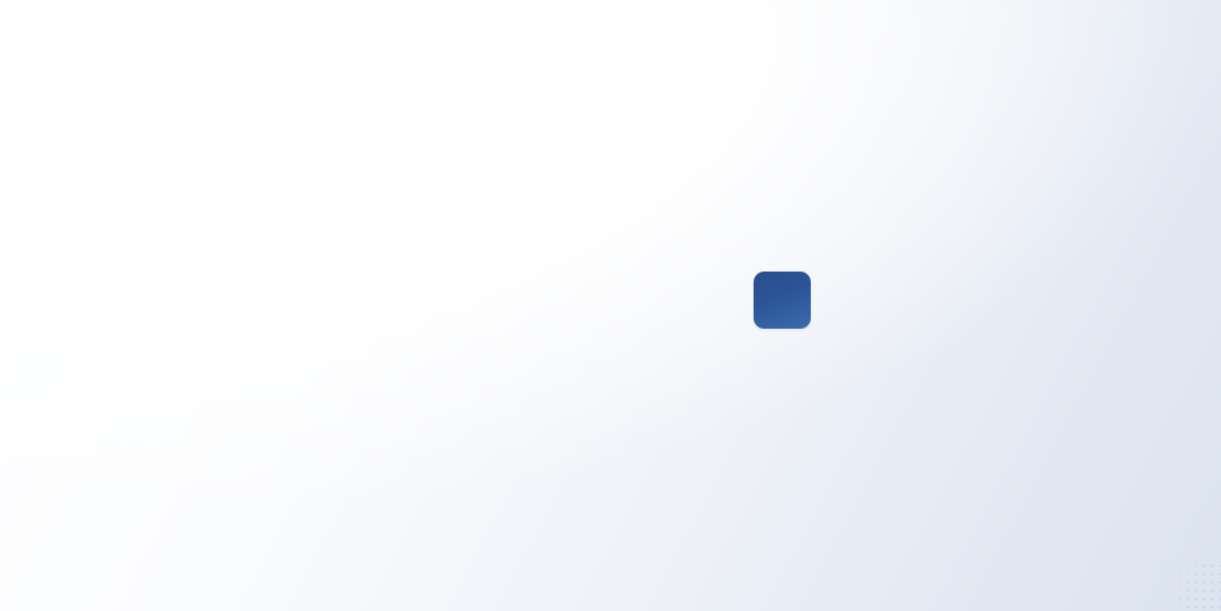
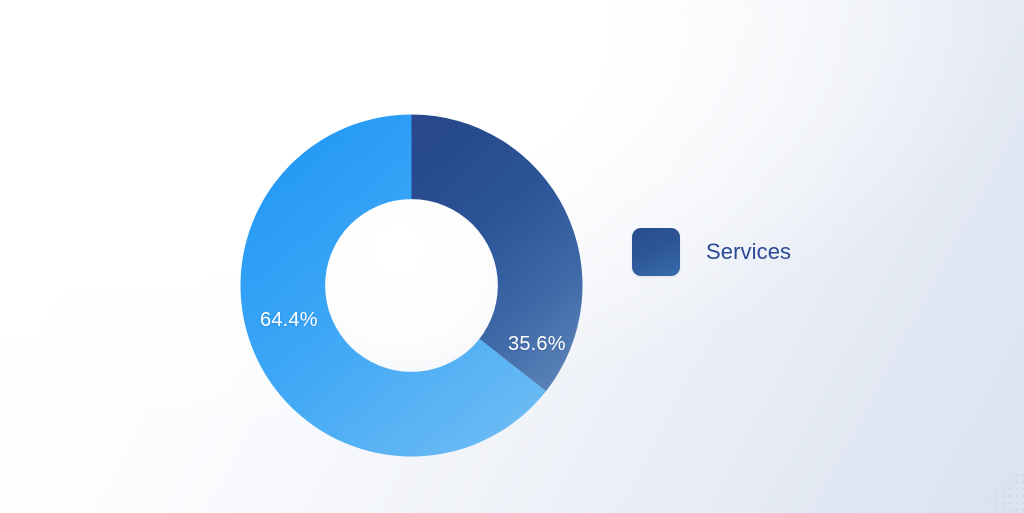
+ 35.6%
+ 64.4%
+ Services
